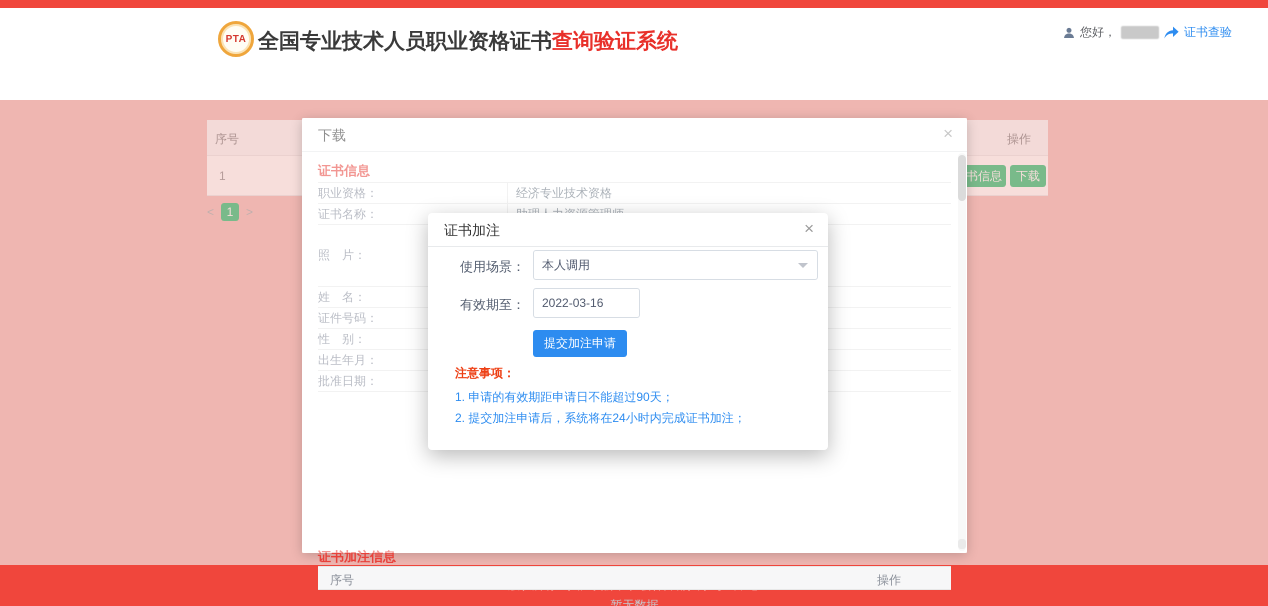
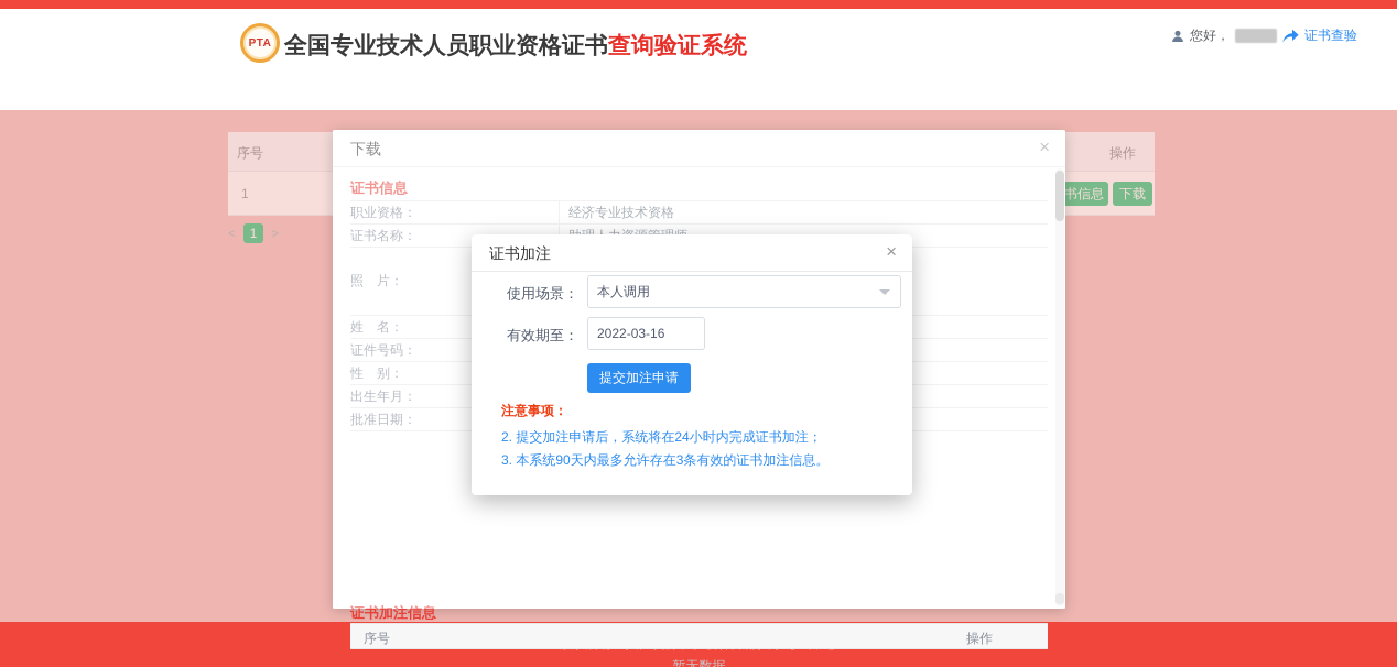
  PTA
  全国专业技术人员职业资格证书查询验证系统
  您好，
  证书查验
  序号
  操作
  1
  书信息
  下载
  <
  1
  >
  下载
  ×
  证书信息
  职业资格：
  经济专业技术资格
  证书名称：
  照 片：
  姓 名：
  证件号码：
  性 别：
  出生年月：
  批准日期：
  证书加注信息
  序号
  操作
  暂无数据
  证书加注
  ×
  使用场景：
  本人调用
  有效期至：
  2022-03-16
  提交加注申请
  注意事项：
- 1. 申请的有效期距申请日不能超过90天；
  2. 提交加注申请后，系统将在24小时内完成证书加注；
+ 3. 本系统90天内最多允许存在3条有效的证书加注信息。
